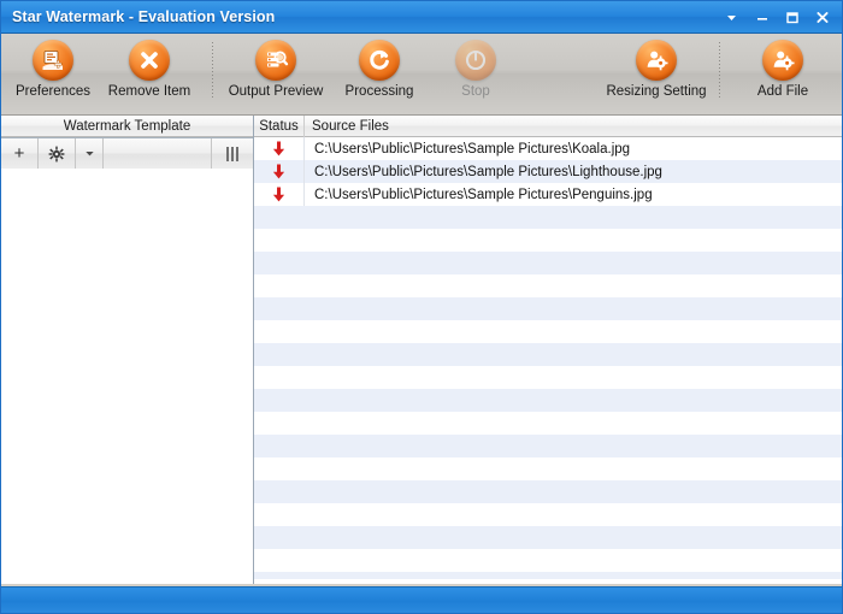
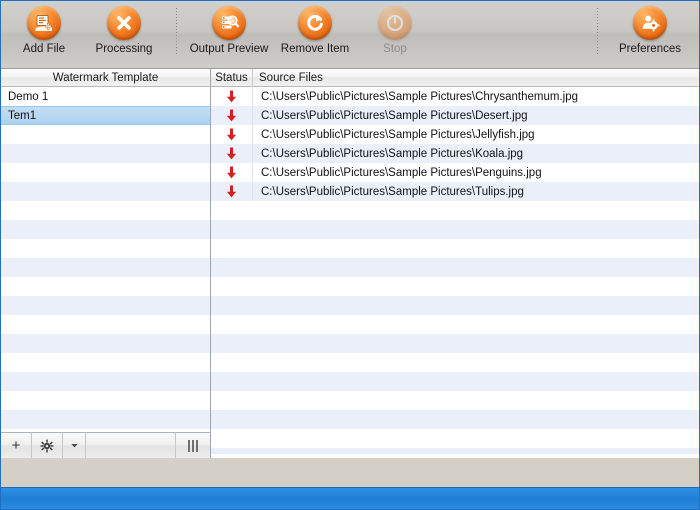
- Star Watermark - Evaluation Version
- Preferences
+ Add File
- Remove Item
+ Processing
  Output Preview
- Processing
+ Remove Item
  Stop
- Resizing Setting
- Add File
+ Preferences
  Watermark Template
+ Demo 1
+ Tem1
  +
  Status
  Source Files
+ C:\Users\Public\Pictures\Sample Pictures\Chrysanthemum.jpg
+ C:\Users\Public\Pictures\Sample Pictures\Desert.jpg
+ C:\Users\Public\Pictures\Sample Pictures\Jellyfish.jpg
  C:\Users\Public\Pictures\Sample Pictures\Koala.jpg
- C:\Users\Public\Pictures\Sample Pictures\Lighthouse.jpg
  C:\Users\Public\Pictures\Sample Pictures\Penguins.jpg
+ C:\Users\Public\Pictures\Sample Pictures\Tulips.jpg
